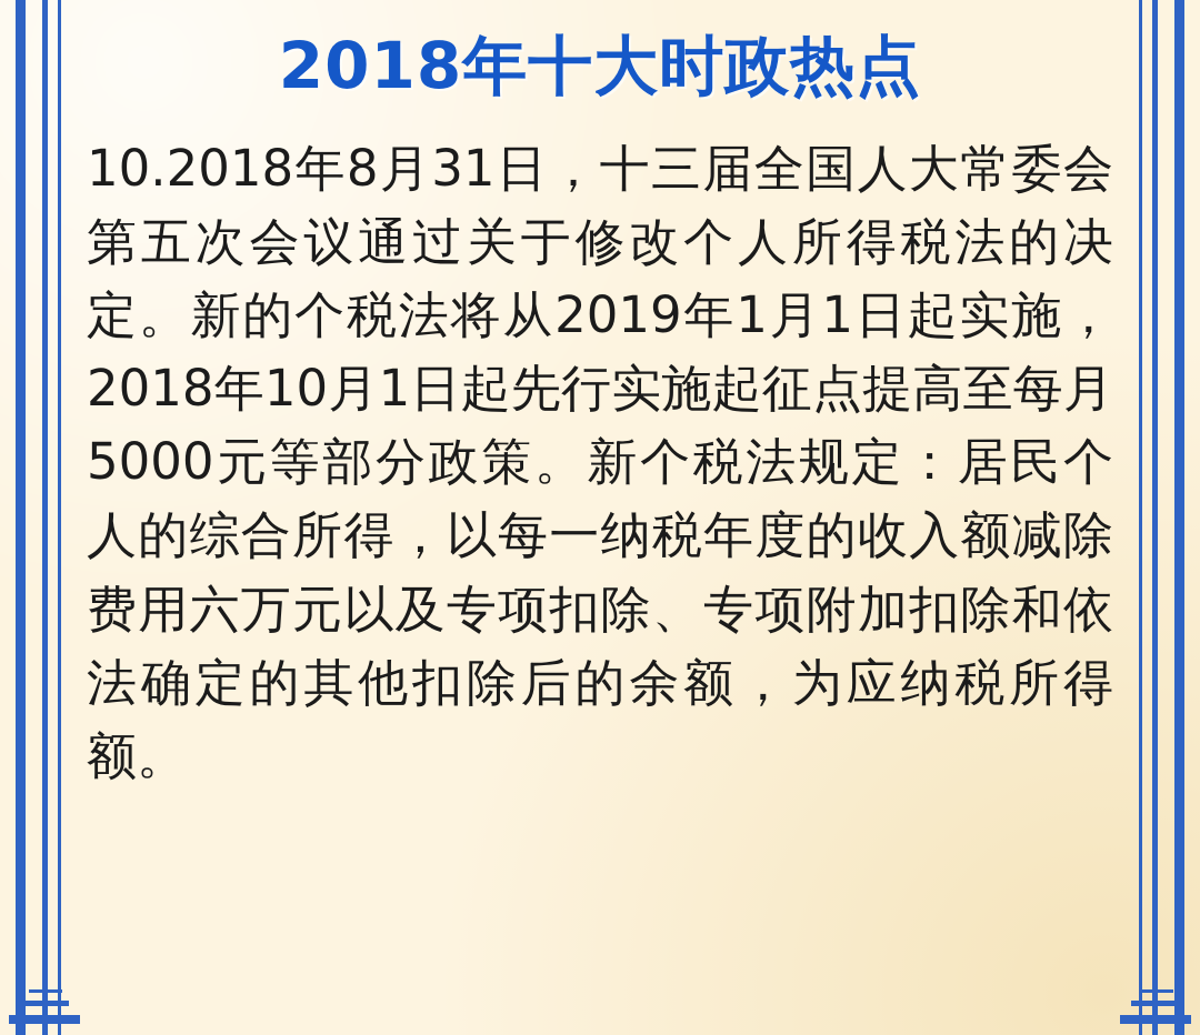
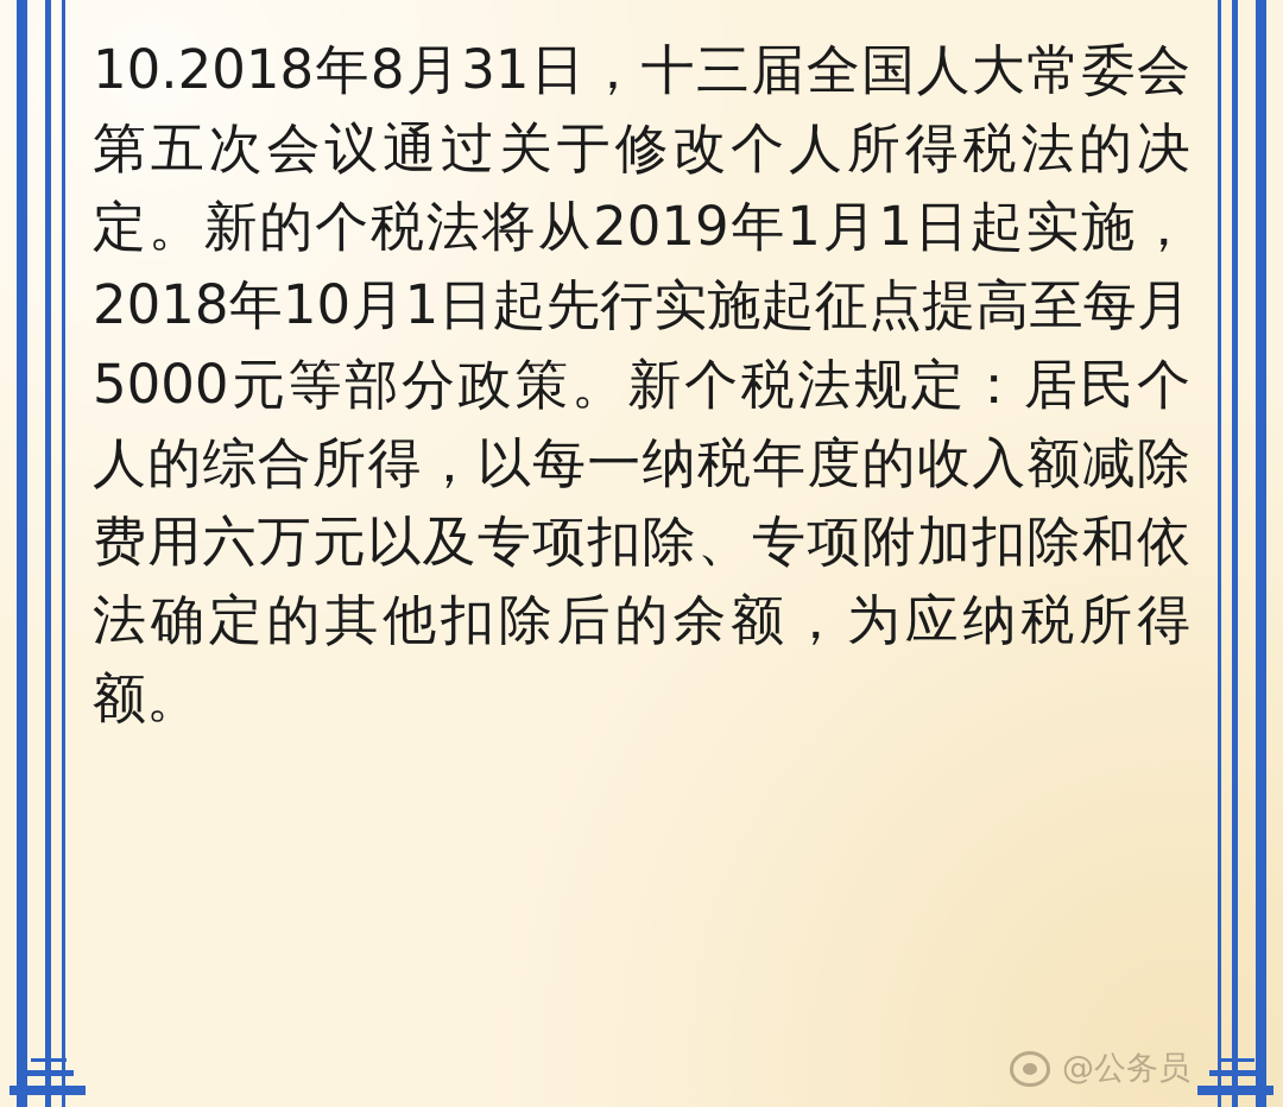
- 2018年十大时政热点
  10.2018年8月31日，十三届全国人大常委会第五次会议通过关于修改个人所得税法的决定。新的个税法将从2019年1月1日起实施，2018年10月1日起先行实施起征点提高至每月5000元等部分政策。新个税法规定：居民个人的综合所得，以每一纳税年度的收入额减除费用六万元以及专项扣除、专项附加扣除和依法确定的其他扣除后的余额，为应纳税所得额。
+ @公务员
